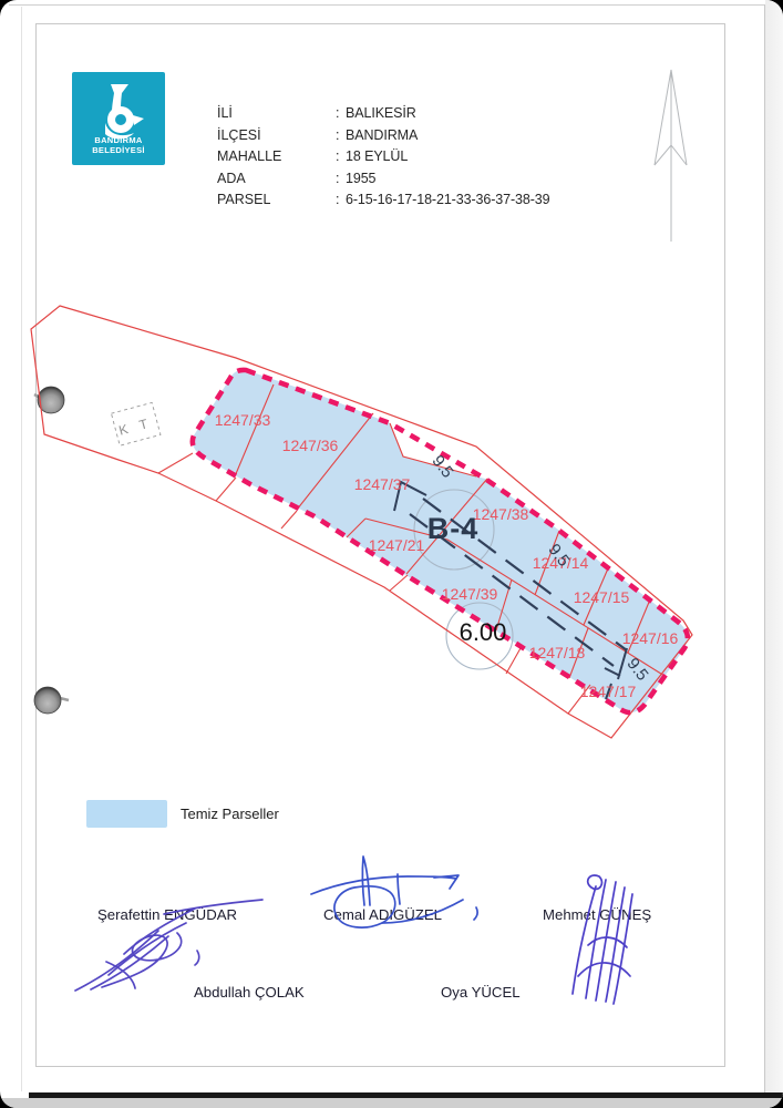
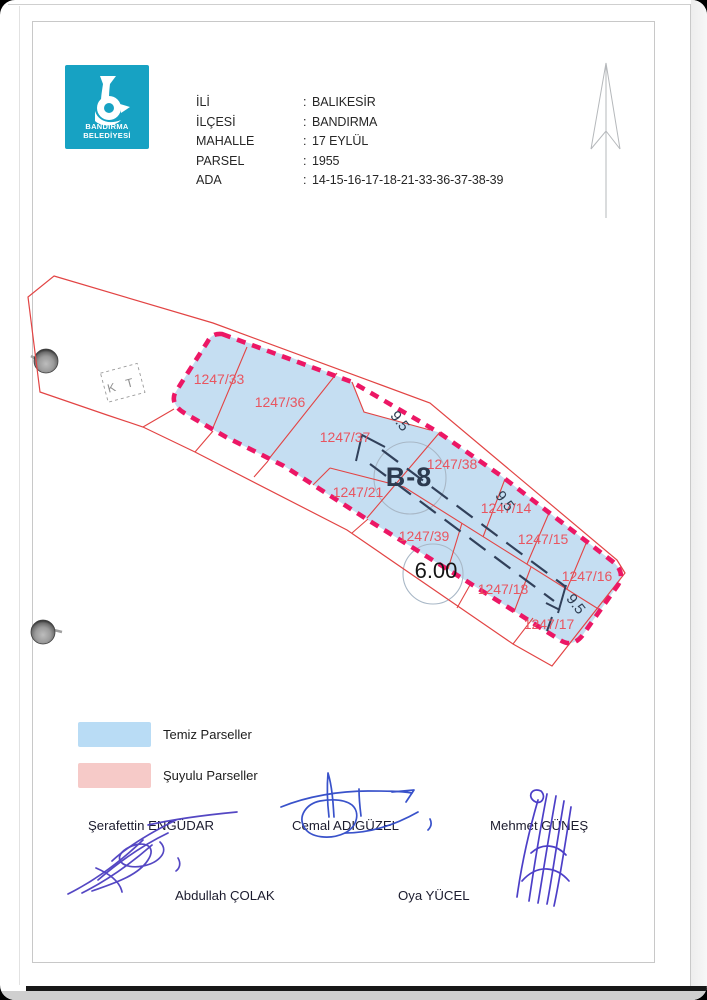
  BANDIRMA
  BELEDİYESİ
  İLİ
  :
  BALIKESİR
  İLÇESİ
  :
  BANDIRMA
  MAHALLE
  :
- 18 EYLÜL
+ 17 EYLÜL
- ADA
+ PARSEL
  :
  1955
- PARSEL
+ ADA
  :
- 6-15-16-17-18-21-33-36-37-38-39
+ 14-15-16-17-18-21-33-36-37-38-39
  Temiz Parseller
+ Şuyulu Parseller
  Şerafettin ENGÜDAR
  Cemal ADGÜZL
  Mehmt GÜNEŞ
  Abdullah ÇOLAK
  Oya YÜCEL
  1247/33
  1247/36
  1247/37
  1247/21
  1247/38
  1247/39
  1247/14
  1247/15
  1247/16
  1247/18
  1247/17
- B-4
+ B-8
  6.00
